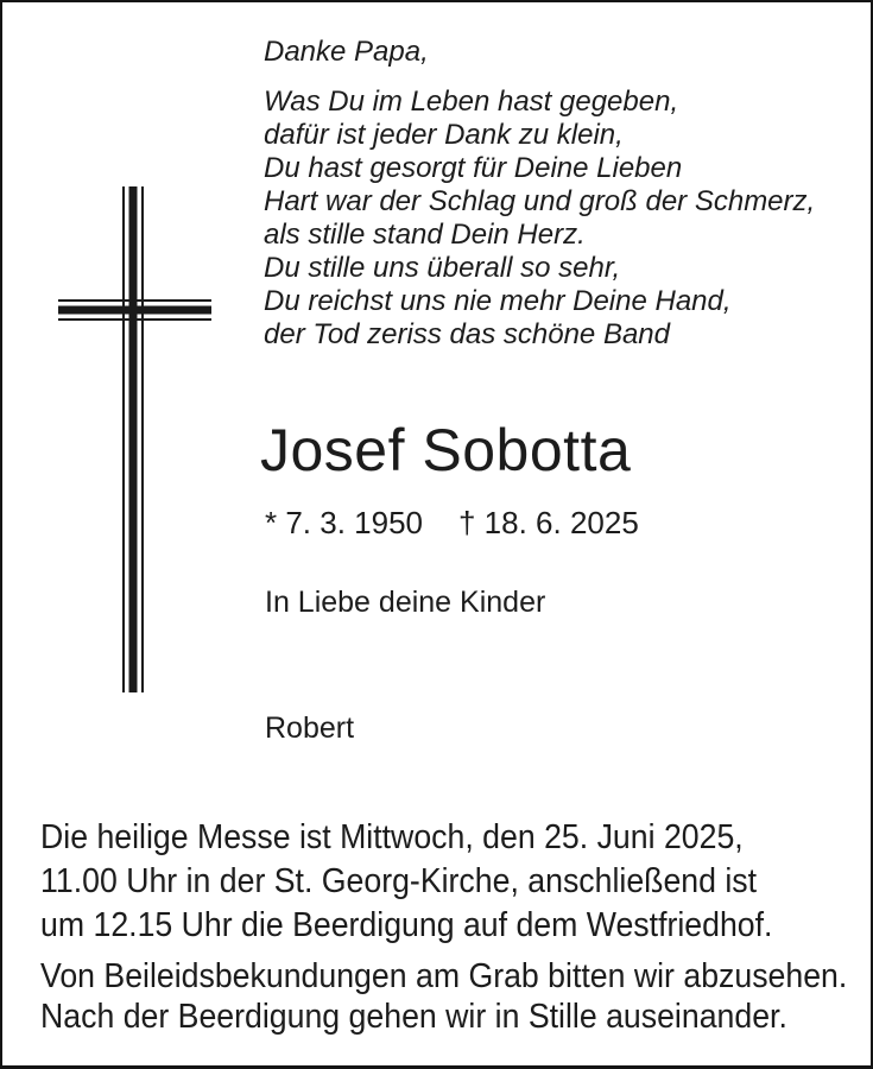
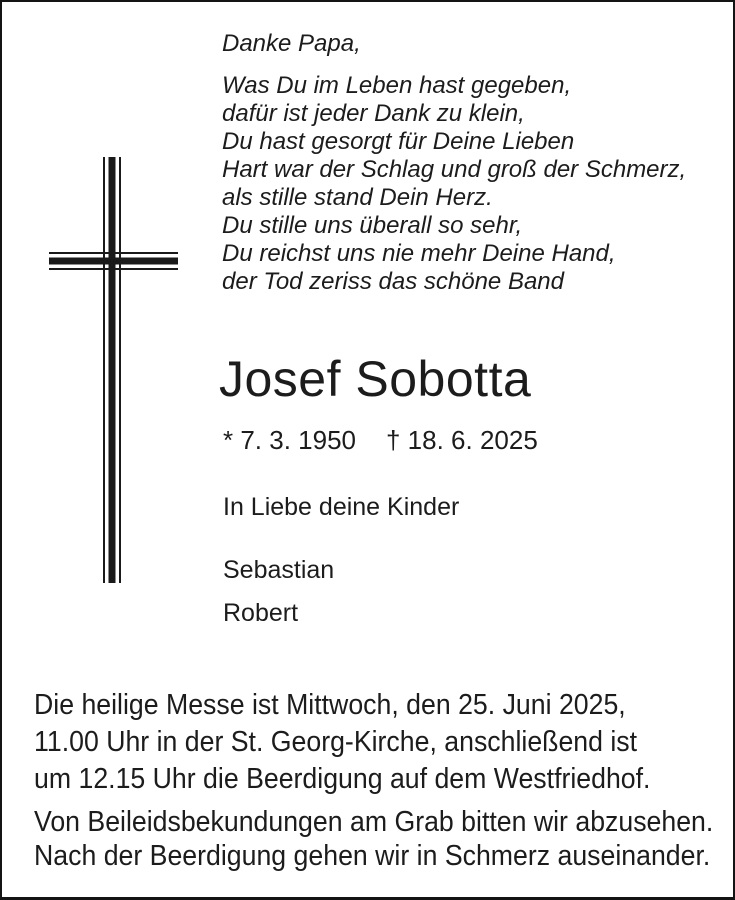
  Danke Papa,
  Was Du im Leben hast gegeben,
  dafür ist jeder Dank zu klein,
  Du hast gesorgt für Deine Lieben
  Hart war der Schlag und groß der Schmerz,
  als stille stand Dein Herz.
  Du stille uns überall so sehr,
  Du reichst uns nie mehr Deine Hand,
  der Tod zeriss das schöne Band
  Josef Sobotta
  * 7. 3. 1950 † 18. 6. 2025
  In Liebe deine Kinder
+ Sebastian
  Robert
  Die heilige Messe ist Mittwoch, den 25. Juni 2025,
  11.00 Uhr in der St. Georg-Kirche, anschließend ist
  um 12.15 Uhr die Beerdigung auf dem Westfriedhof.
  Von Beileidsbekundungen am Grab bitten wir abzusehen.
- Nach der Beerdigung gehen wir in Stille auseinander.
+ Nach der Beerdigung gehen wir in Schmerz auseinander.
